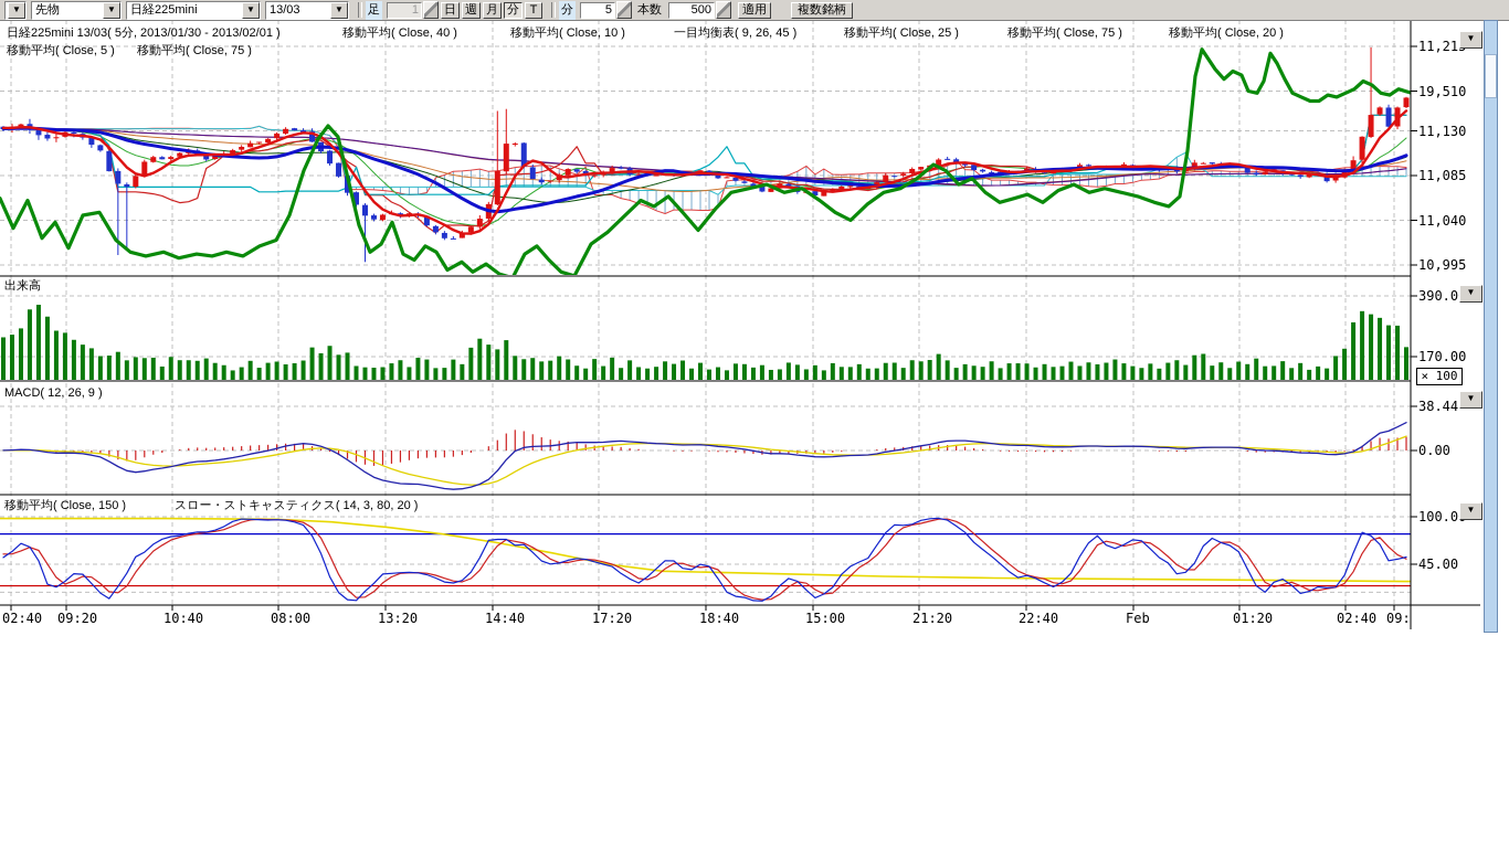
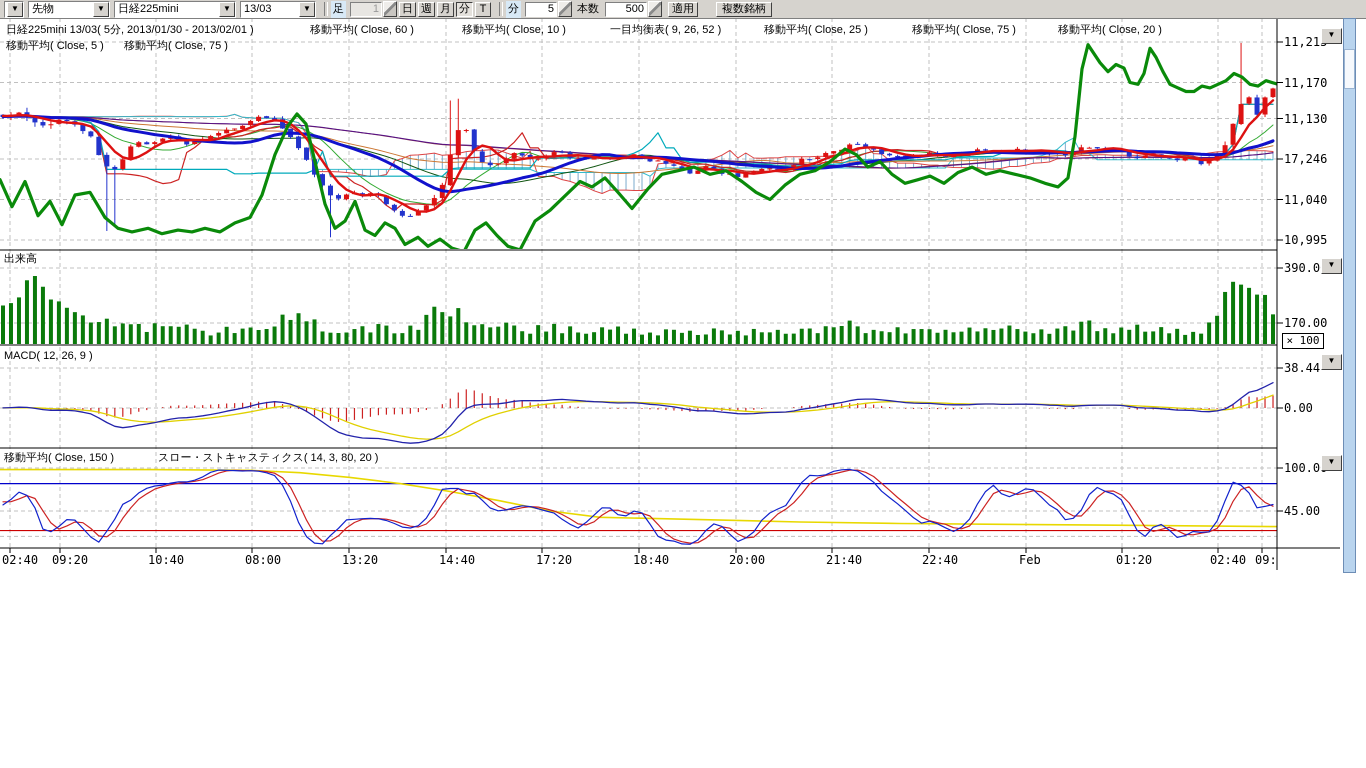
  日経225mini 13/03( 5分, 2013/01/30 - 2013/02/01 )
- 移動平均( Close, 40 )
+ 移動平均( Close, 60 )
  移動平均( Close, 10 )
- 一目均衡表( 9, 26, 45 )
+ 一目均衡表( 9, 26, 52 )
  移動平均( Close, 25 )
  移動平均( Close, 75 )
  移動平均( Close, 20 )
  移動平均( Close, 5 )
  移動平均( Close, 75 )
  出来高
  MACD( 12, 26, 9 )
  移動平均( Close, 150 )
  スロー・ストキャスティクス( 14, 3, 80, 20 )
  11,21
- 19,510
+ 11,170
  11,130
- 11,085
+ 17,246
  11,040
  10,995
  390.0
  170.00
  38.44
  0.00
  100.0
  45.00
  02:40
  09:20
  10:40
  08:00
  13:20
  14:40
  17:20
  18:40
- 15:00
+ 20:00
- 21:20
+ 21:40
  22:40
  Feb
  01:20
  02:40
  09:
  × 100
  ▼
  ▼
  ▼
  ▼
  ▼
  先物
  ▼
  日経225mini
  ▼
  13/03
  ▼
  足
  1
  日
  週
  月
  分
  T
  分
  5
  本数
  500
  適用
  複数銘柄
